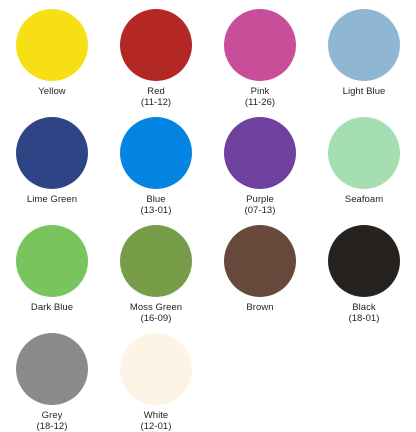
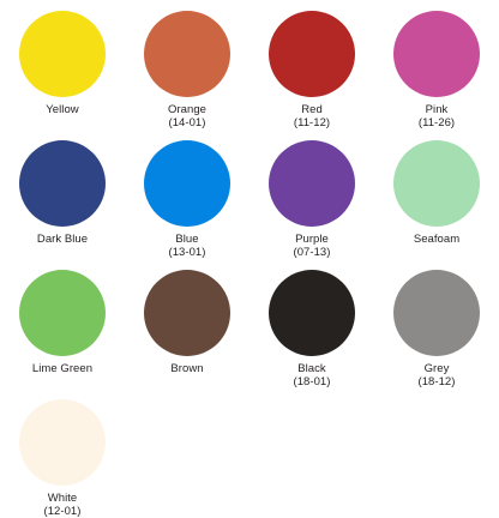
  Yellow
+ Orange
+ (14-01)
  Red
  (11-12)
  Pink
  (11-26)
- Light Blue
- Lime Green
+ Dark Blue
  Blue
  (13-01)
  Purple
  (07-13)
  Seafoam
- Dark Blue
+ Lime Green
- Moss Green
- (16-09)
  Brown
  Black
  (18-01)
  Grey
  (18-12)
  White
  (12-01)
